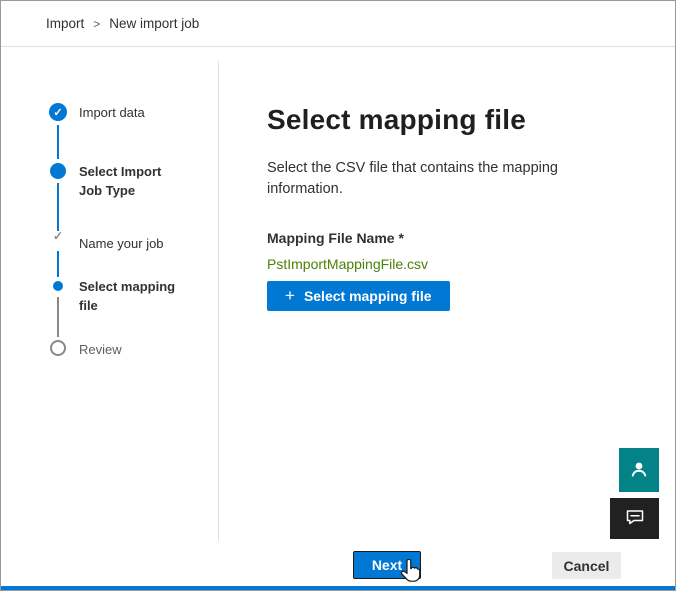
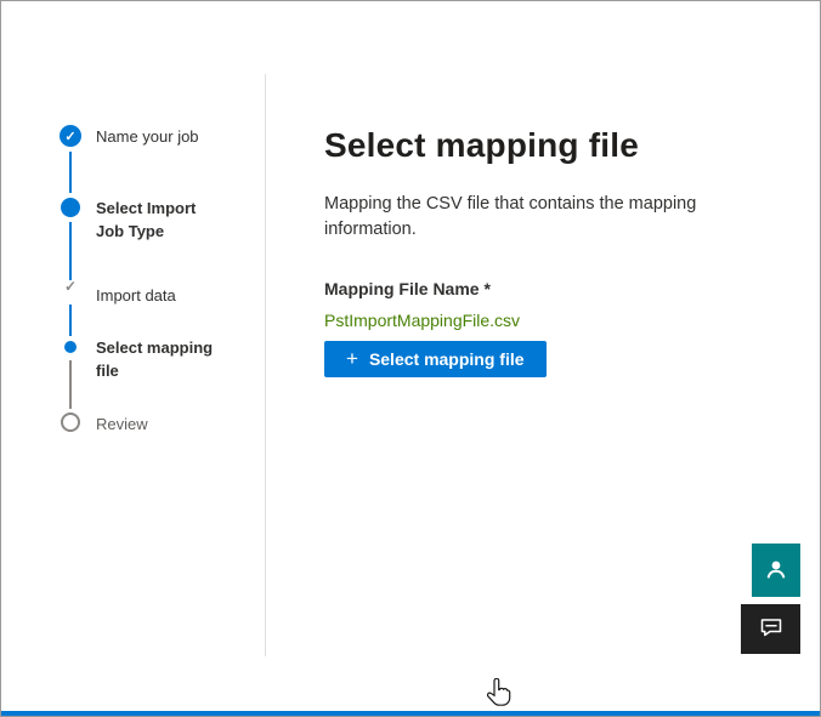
- Import
- >
- New import job
  ✓
- Import data
+ Name your job
  Select Import Job Type
  ✓
- Name your job
+ Import data
  Select mapping file
  Review
  Select mapping file
- Select the CSV file that contains the mapping information.
+ Mapping the CSV file that contains the mapping information.
  Mapping File Name *
  PstImportMappingFile.csv
  +
  Select mapping file
- Next
- Cancel
